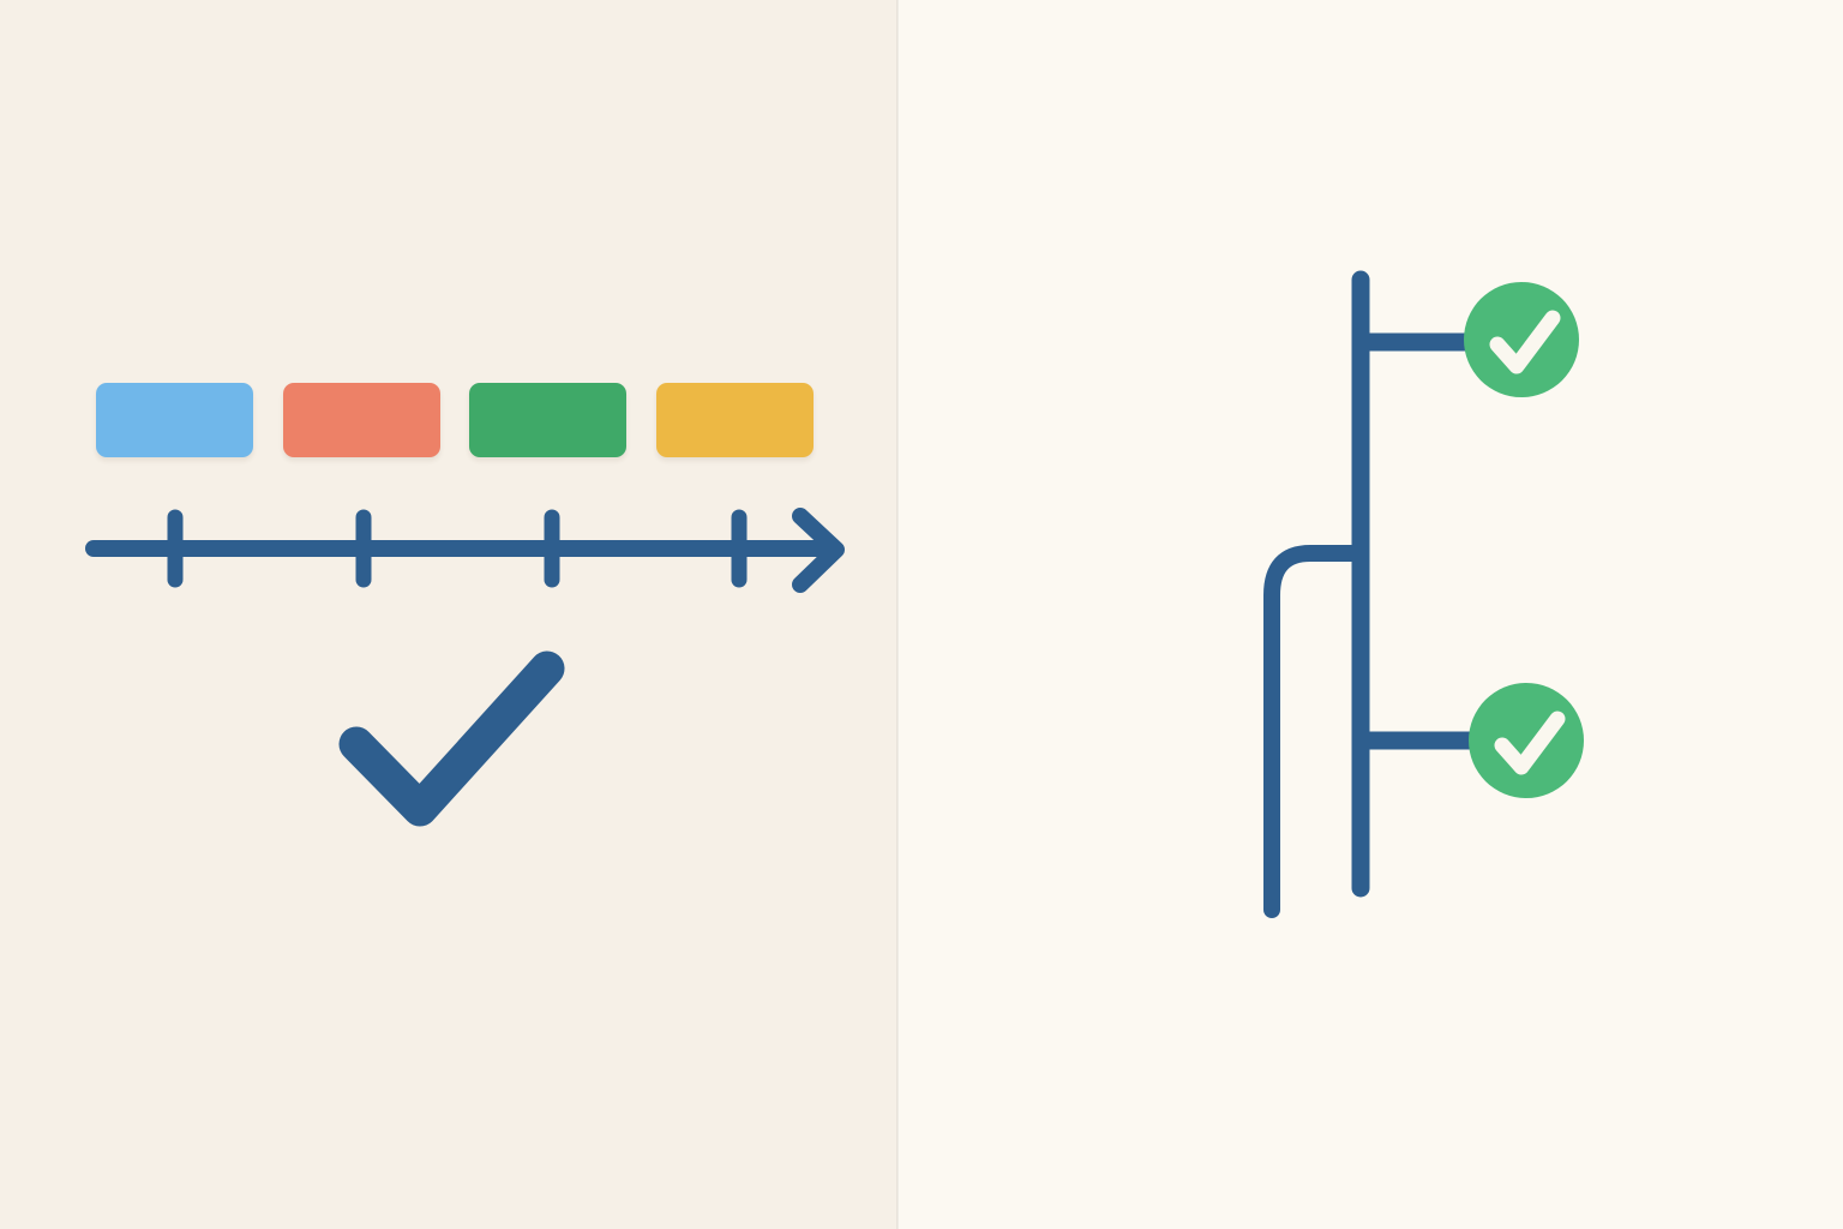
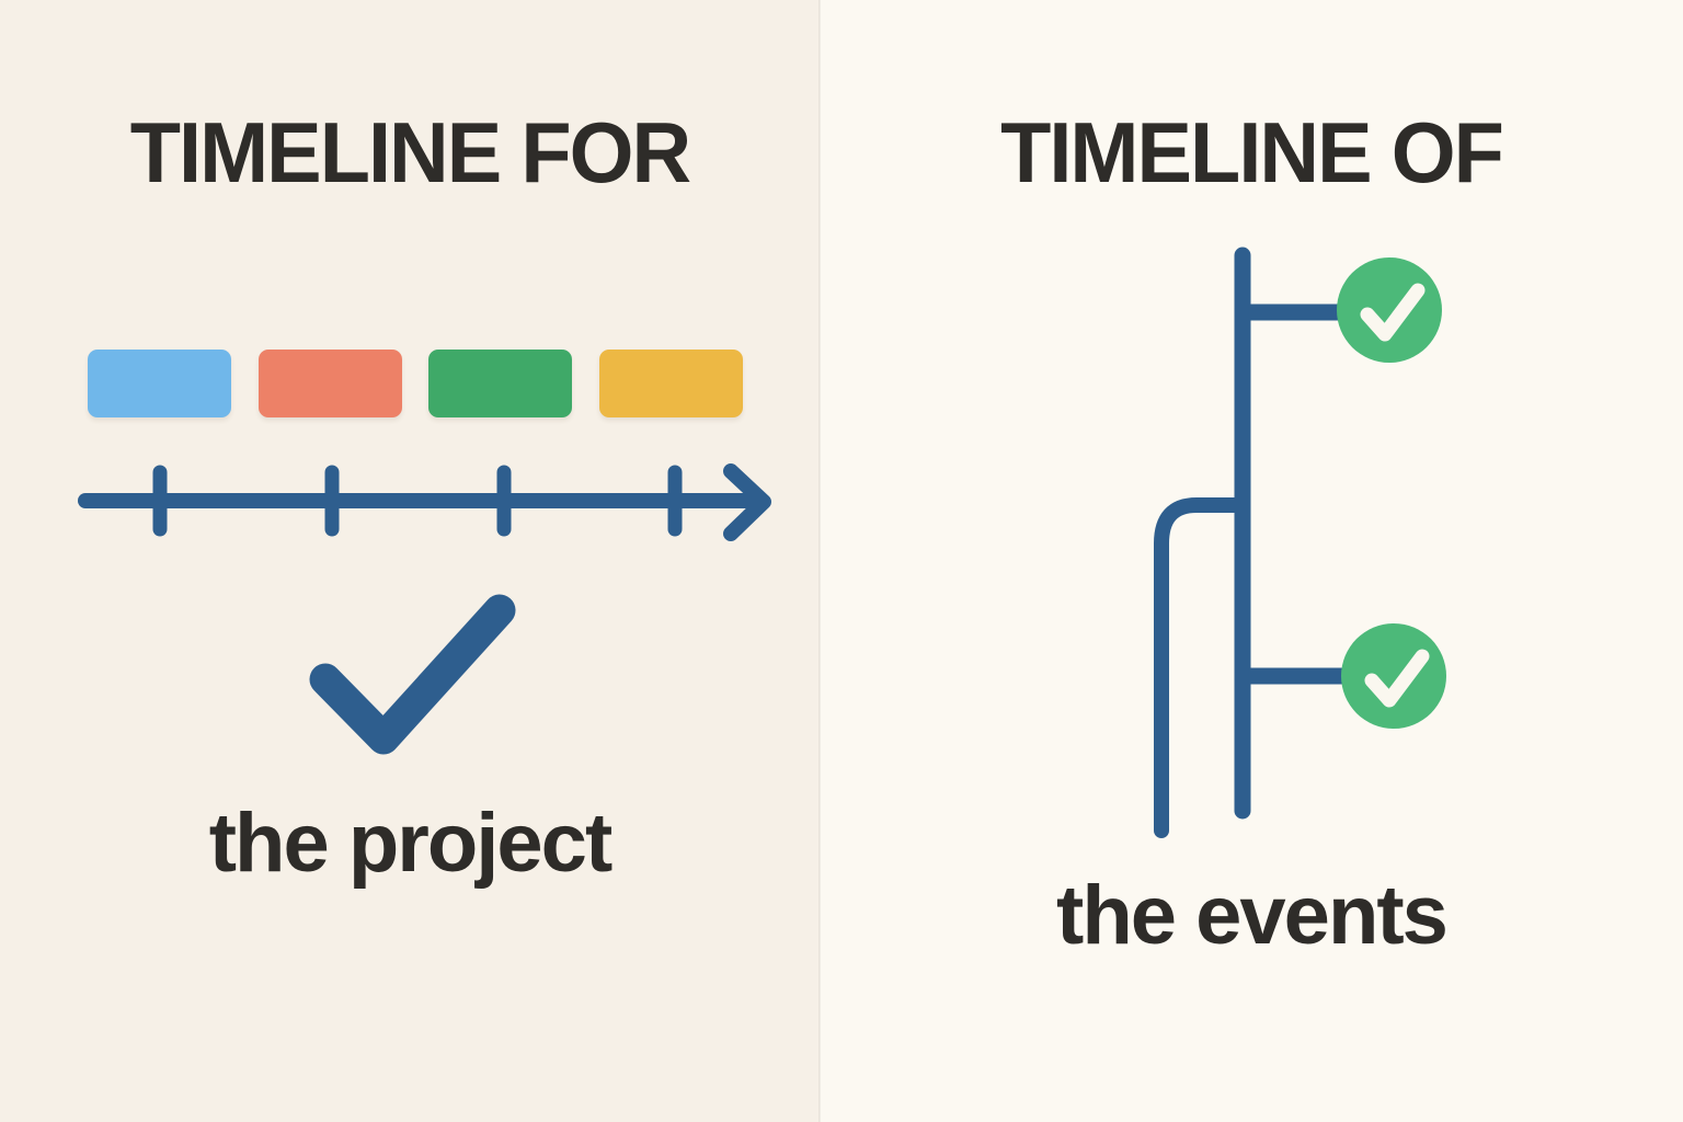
+ TIMELINE FOR
+ the project
+ TIMELINE OF
+ the events
